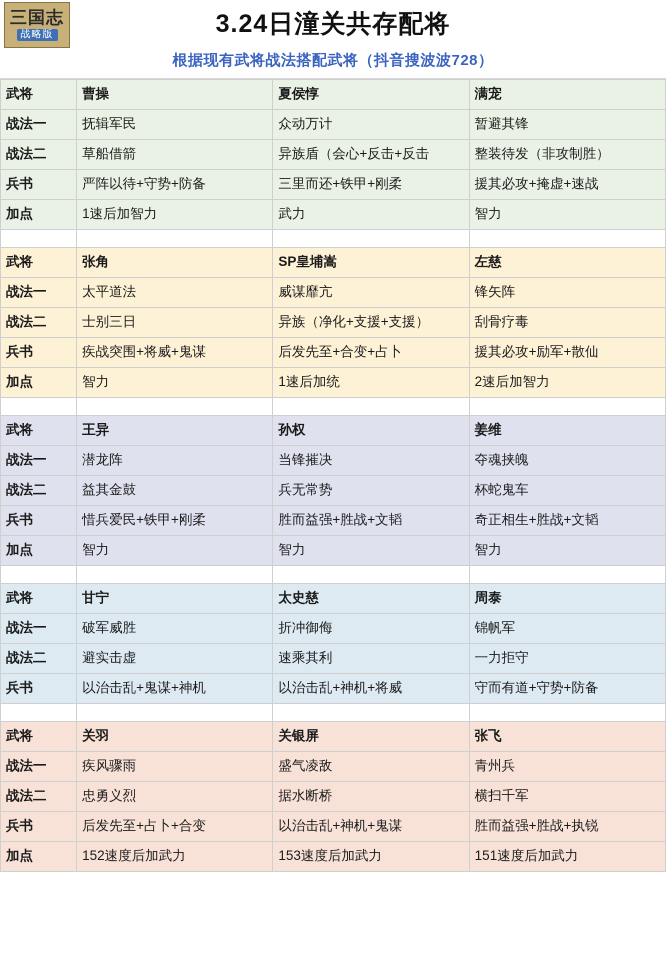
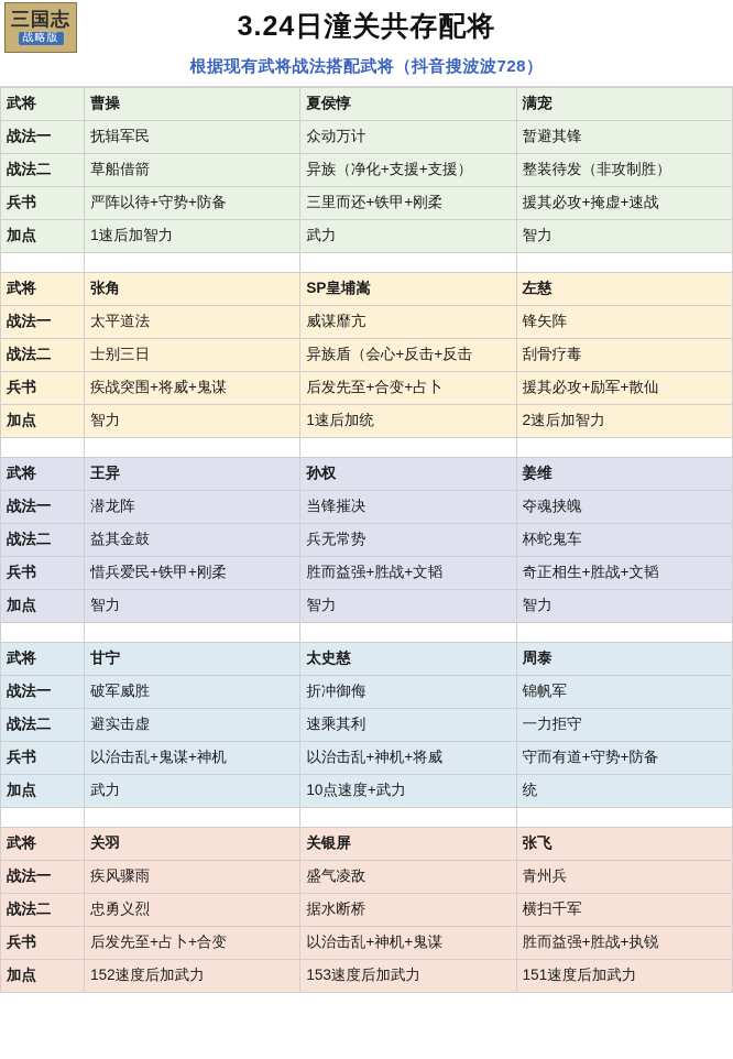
  三国志
  战略版
  3.24日潼关共存配将
  根据现有武将战法搭配武将（抖音搜波波728）
  武将	曹操	夏侯惇	满宠
  战法一	抚辑军民	众动万计	暂避其锋
- 战法二	草船借箭	异族盾（会心+反击+反击	整装待发（非攻制胜）
+ 战法二	草船借箭	异族（净化+支援+支援）	整装待发（非攻制胜）
  兵书	严阵以待+守势+防备	三里而还+铁甲+刚柔	援其必攻+掩虚+速战
  加点	1速后加智力	武力	智力
  武将	张角	SP皇埔嵩	左慈
  战法一	太平道法	威谋靡亢	锋矢阵
- 战法二	士别三日	异族（净化+支援+支援）	刮骨疗毒
+ 战法二	士别三日	异族盾（会心+反击+反击	刮骨疗毒
  兵书	疾战突围+将威+鬼谋	后发先至+合变+占卜	援其必攻+励军+散仙
  加点	智力	1速后加统	2速后加智力
  武将	王异	孙权	姜维
  战法一	潜龙阵	当锋摧决	夺魂挟魄
  战法二	益其金鼓	兵无常势	杯蛇鬼车
  兵书	惜兵爱民+铁甲+刚柔	胜而益强+胜战+文韬	奇正相生+胜战+文韬
  加点	智力	智力	智力
  武将	甘宁	太史慈	周泰
  战法一	破军威胜	折冲御侮	锦帆军
  战法二	避实击虚	速乘其利	一力拒守
  兵书	以治击乱+鬼谋+神机	以治击乱+神机+将威	守而有道+守势+防备
+ 加点	武力	10点速度+武力	统
  武将	关羽	关银屏	张飞
  战法一	疾风骤雨	盛气凌敌	青州兵
  战法二	忠勇义烈	据水断桥	横扫千军
  兵书	后发先至+占卜+合变	以治击乱+神机+鬼谋	胜而益强+胜战+执锐
  加点	152速度后加武力	153速度后加武力	151速度后加武力
